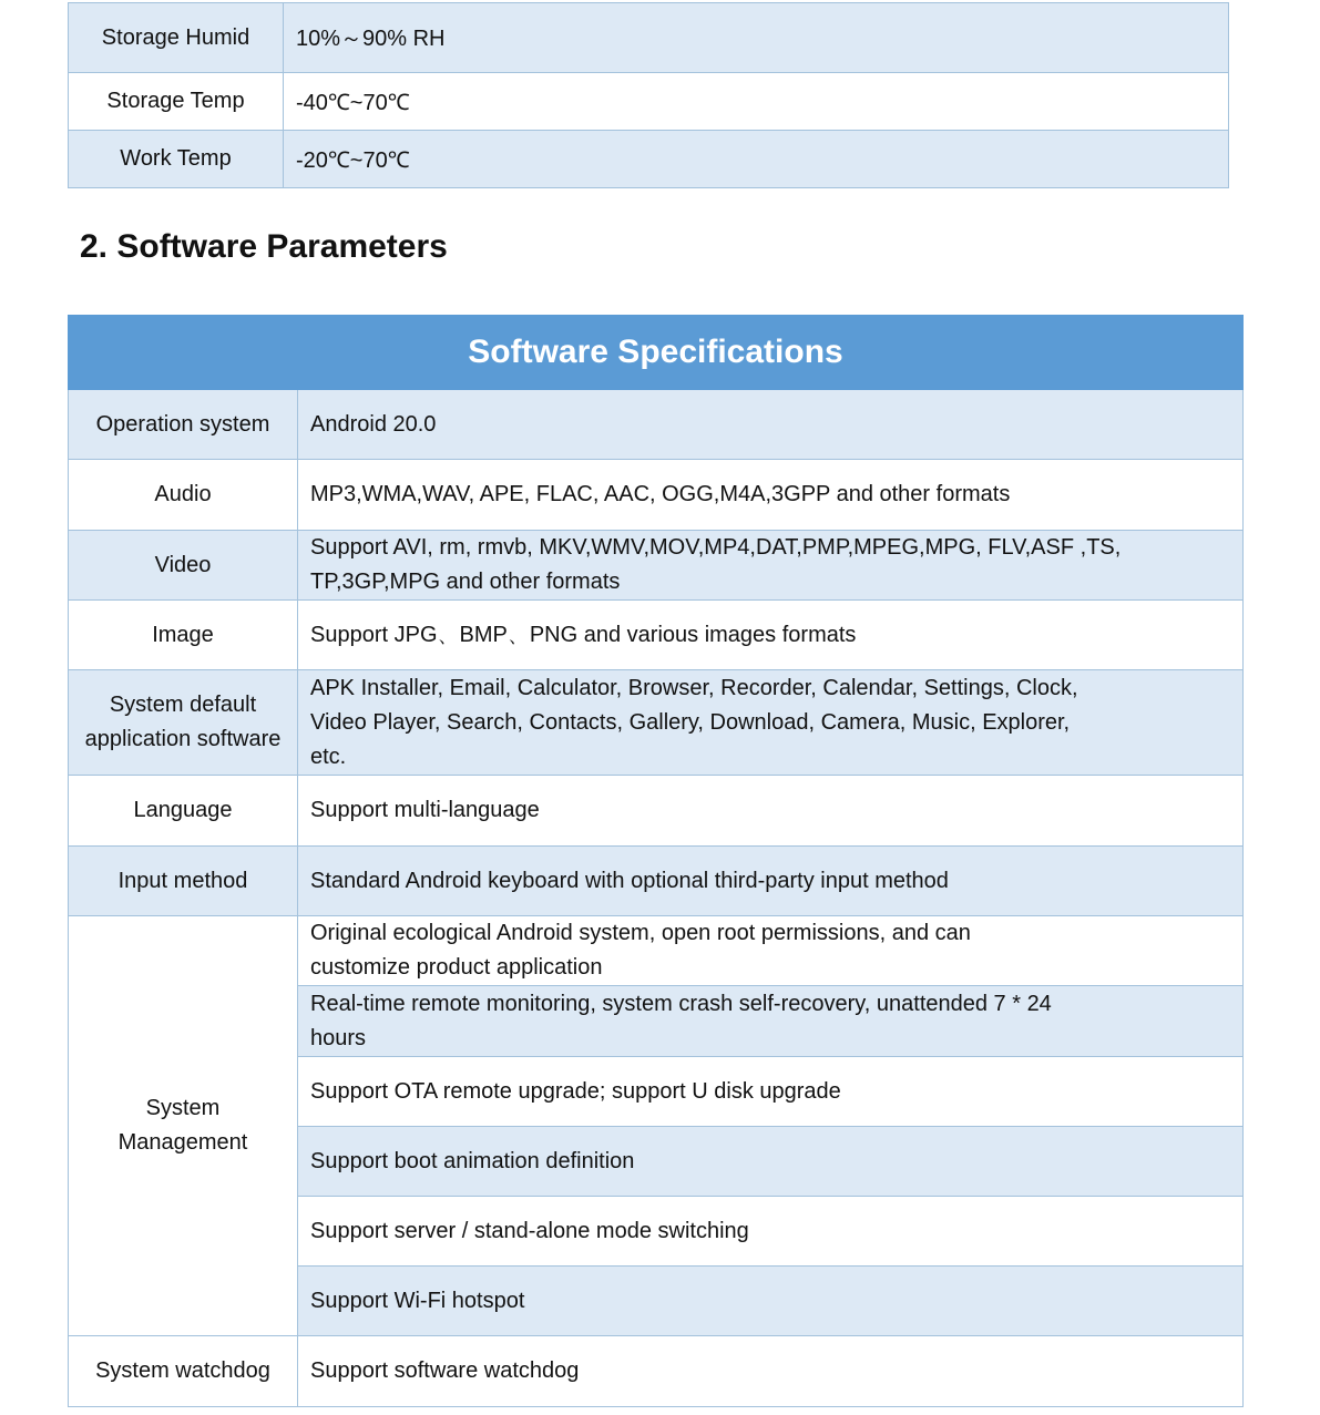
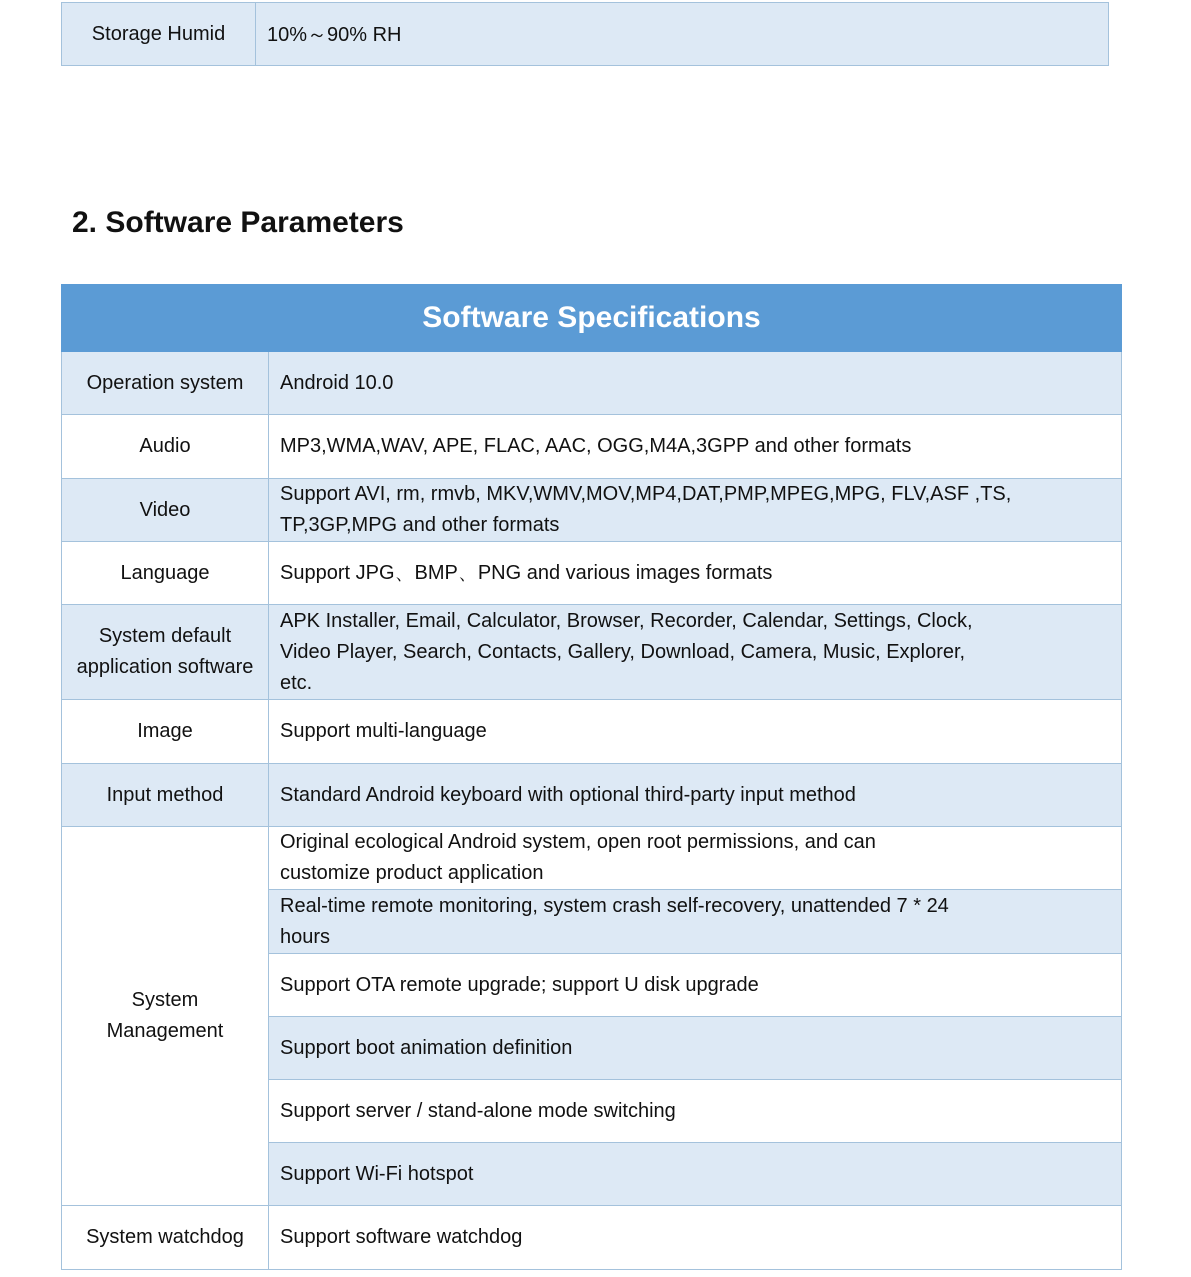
  Storage Humid	10%～90% RH
- Storage Temp	-40℃~70℃
- Work Temp	-20℃~70℃
  2. Software Parameters
  Software Specifications
- Operation system	Android 20.0
+ Operation system	Android 10.0
  Audio	MP3,WMA,WAV, APE, FLAC, AAC, OGG,M4A,3GPP and other formats
  Video	Support AVI, rm, rmvb, MKV,WMV,MOV,MP4,DAT,PMP,MPEG,MPG, FLV,ASF ,TS, TP,3GP,MPG and other formats
- Image	Support JPG、BMP、PNG and various images formats
+ Language	Support JPG、BMP、PNG and various images formats
  System default application software	APK Installer, Email, Calculator, Browser, Recorder, Calendar, Settings, Clock, Video Player, Search, Contacts, Gallery, Download, Camera, Music, Explorer, etc.
- Language	Support multi-language
+ Image	Support multi-language
  Input method	Standard Android keyboard with optional third-party input method
  System Management	Original ecological Android system, open root permissions, and can customize product application
  Real-time remote monitoring, system crash self-recovery, unattended 7 * 24 hours
  Support OTA remote upgrade; support U disk upgrade
  Support boot animation definition
  Support server / stand-alone mode switching
  Support Wi-Fi hotspot
  System watchdog	Support software watchdog
